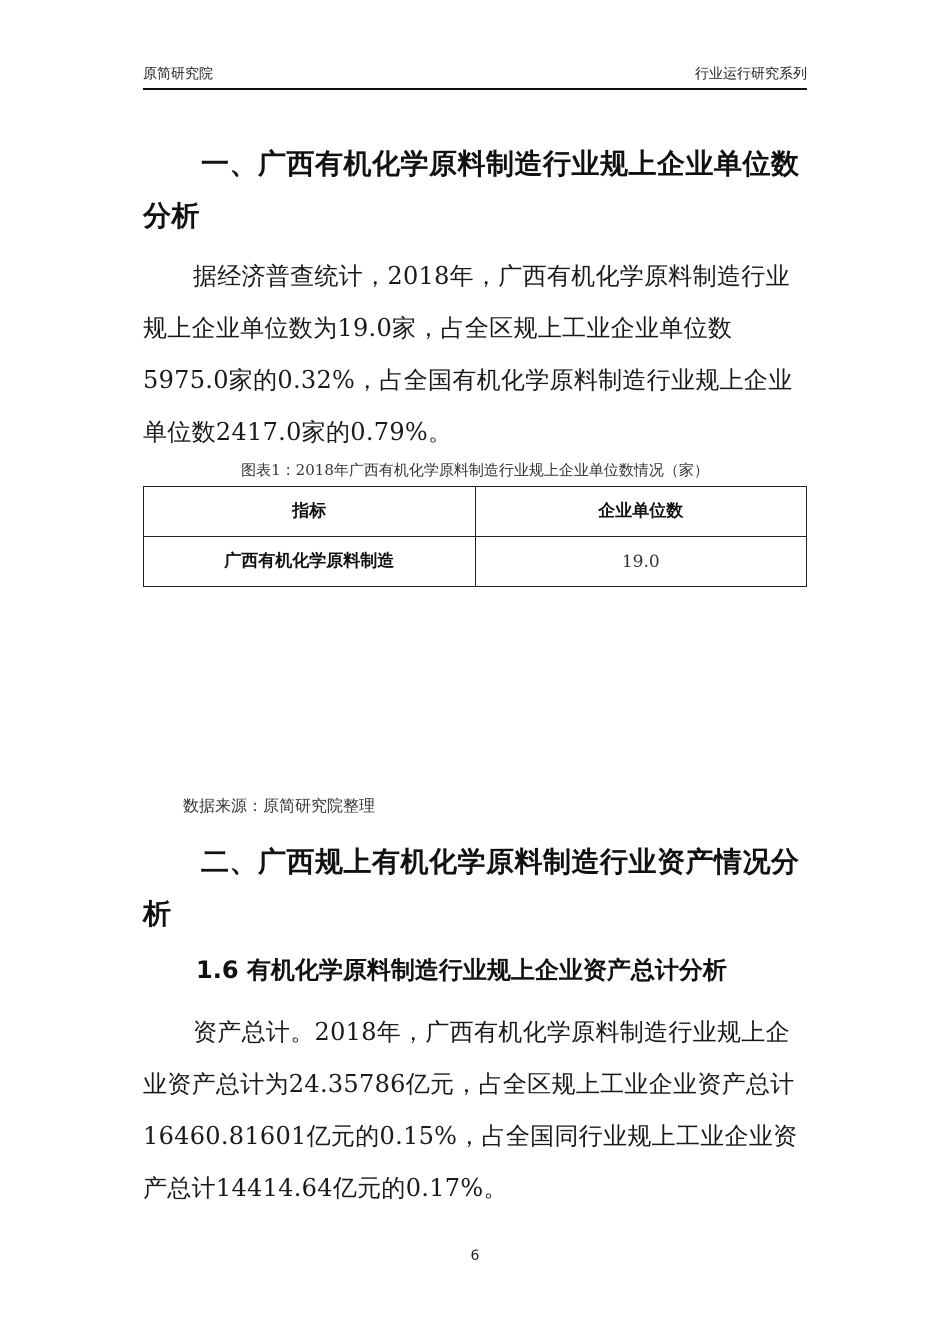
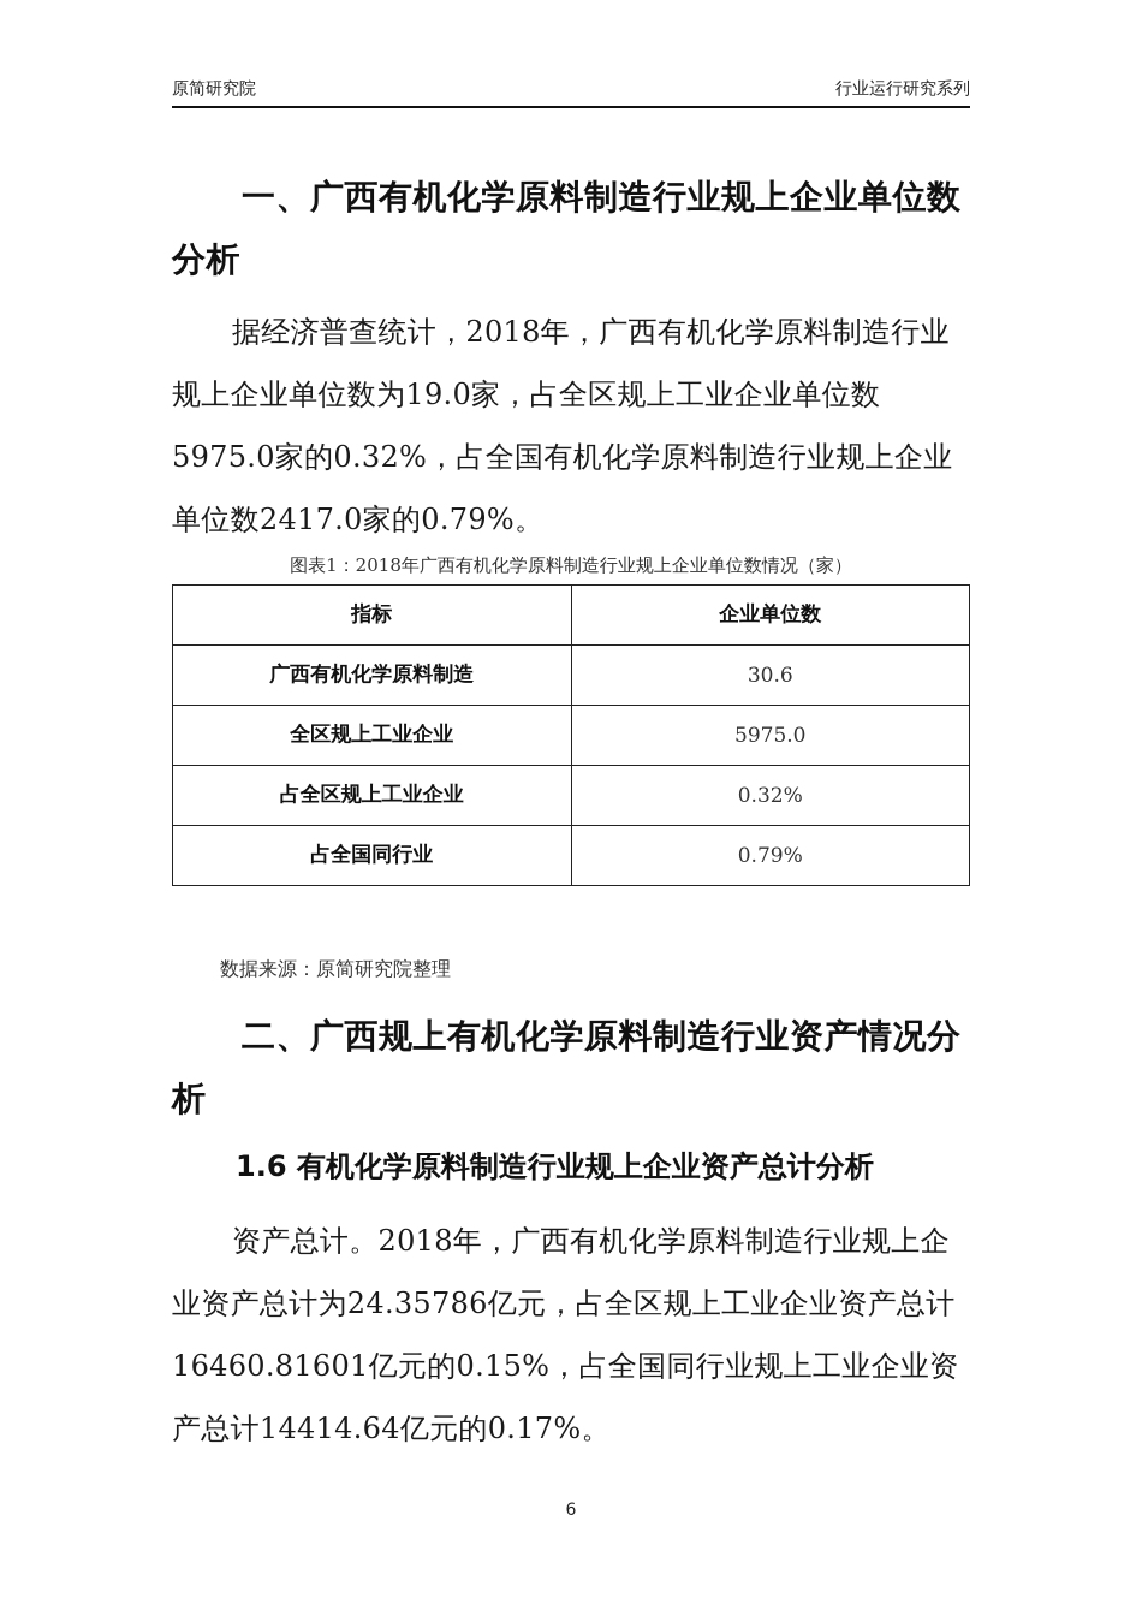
  原简研究院
  行业运行研究系列
  一、广西有机化学原料制造行业规上企业单位数分析
  据经济普查统计，2018年，广西有机化学原料制造行业规上企业单位数为19.0家，占全区规上工业企业单位数5975.0家的0.32%，占全国有机化学原料制造行业规上企业单位数2417.0家的0.79%。
  图表1：2018年广西有机化学原料制造行业规上企业单位数情况（家）
  指标	企业单位数
- 广西有机化学原料制造	19.0
+ 广西有机化学原料制造	30.6
+ 全区规上工业企业	5975.0
+ 占全区规上工业企业	0.32%
+ 占全国同行业	0.79%
  数据来源：原简研究院整理
  二、广西规上有机化学原料制造行业资产情况分析
  1.6 有机化学原料制造行业规上企业资产总计分析
  资产总计。2018年，广西有机化学原料制造行业规上企业资产总计为24.35786亿元，占全区规上工业企业资产总计16460.81601亿元的0.15%，占全国同行业规上工业企业资产总计14414.64亿元的0.17%。
  6
